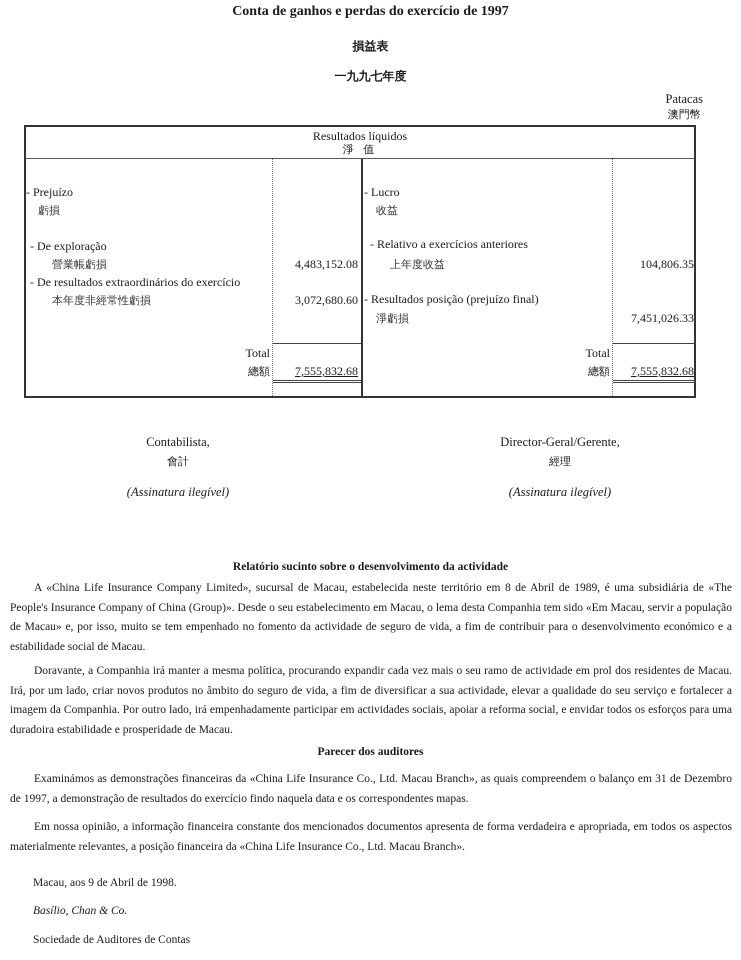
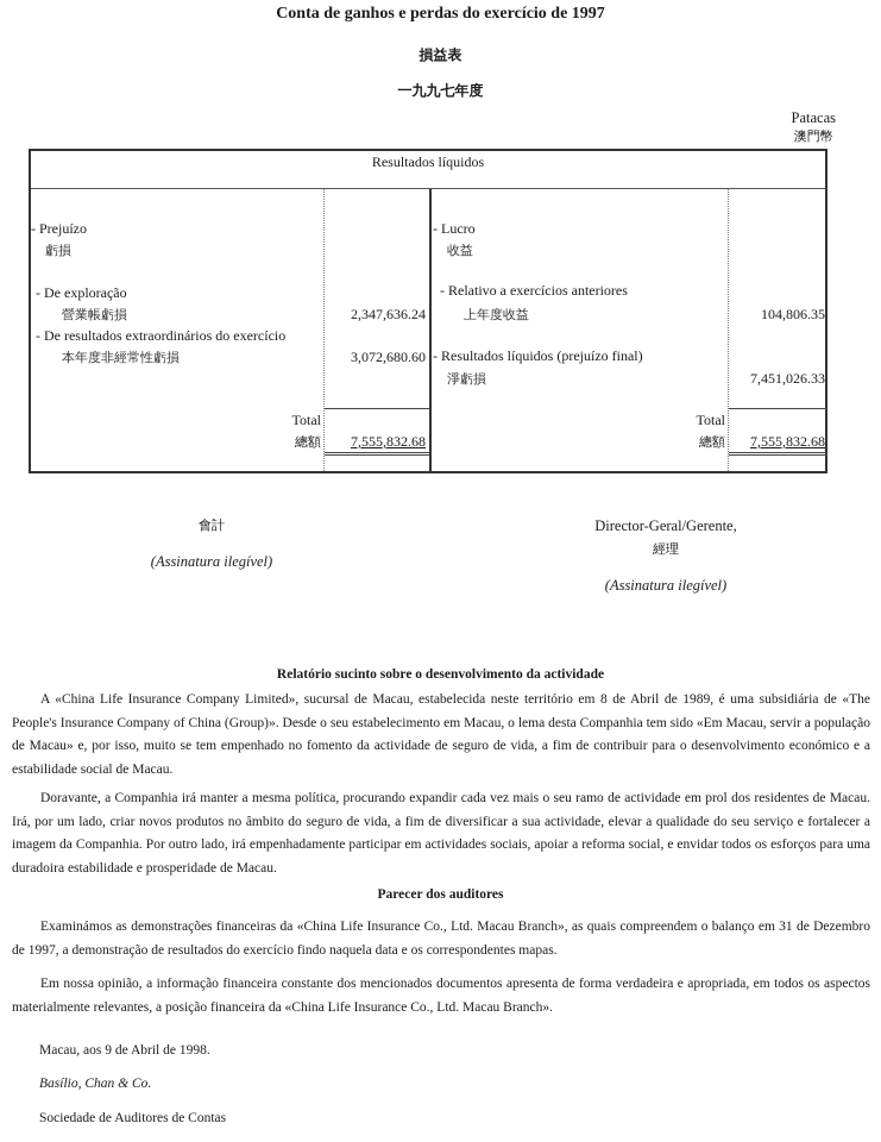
  Conta de ganhos e perdas do exercício de 1997
  損益表
  一九九七年度
  Patacas
  澳門幣
  Resultados líquidos
- 淨 值
  - Prejuízo
  虧損
  - De exploração
  營業帳虧損
- 4,483,152.08
+ 2,347,636.24
  - De resultados extraordinários do exercício
  本年度非經常性虧損
  3,072,680.60
  Total
  總額
  7,555,832.68
  - Lucro
  收益
  - Relativo a exercícios anteriores
  上年度收益
  104,806.35
- - Resultados posição (prejuízo final)
+ - Resultados líquidos (prejuízo final)
  淨虧損
  7,451,026.33
  Total
  總額
  7,555,832.68
- Contabilista,
  會計
  (Assinatura ilegível)
  Director-Geral/Gerente,
  經理
  (Assinatura ilegível)
  Relatório sucinto sobre o desenvolvimento da actividade
  A «China Life Insurance Company Limited», sucursal de Macau, estabelecida neste território em 8 de Abril de 1989, é uma subsidiária de «The People's Insurance Company of China (Group)». Desde o seu estabelecimento em Macau, o lema desta Companhia tem sido «Em Macau, servir a população de Macau» e, por isso, muito se tem empenhado no fomento da actividade de seguro de vida, a fim de contribuir para o desenvolvimento económico e a estabilidade social de Macau.
  Doravante, a Companhia irá manter a mesma política, procurando expandir cada vez mais o seu ramo de actividade em prol dos residentes de Macau. Irá, por um lado, criar novos produtos no âmbito do seguro de vida, a fim de diversificar a sua actividade, elevar a qualidade do seu serviço e fortalecer a imagem da Companhia. Por outro lado, irá empenhadamente participar em actividades sociais, apoiar a reforma social, e envidar todos os esforços para uma duradoira estabilidade e prosperidade de Macau.
  Parecer dos auditores
  Examinámos as demonstrações financeiras da «China Life Insurance Co., Ltd. Macau Branch», as quais compreendem o balanço em 31 de Dezembro de 1997, a demonstração de resultados do exercício findo naquela data e os correspondentes mapas.
  Em nossa opinião, a informação financeira constante dos mencionados documentos apresenta de forma verdadeira e apropriada, em todos os aspectos materialmente relevantes, a posição financeira da «China Life Insurance Co., Ltd. Macau Branch».
  Macau, aos 9 de Abril de 1998.
  Basílio, Chan & Co.
  Sociedade de Auditores de Contas
